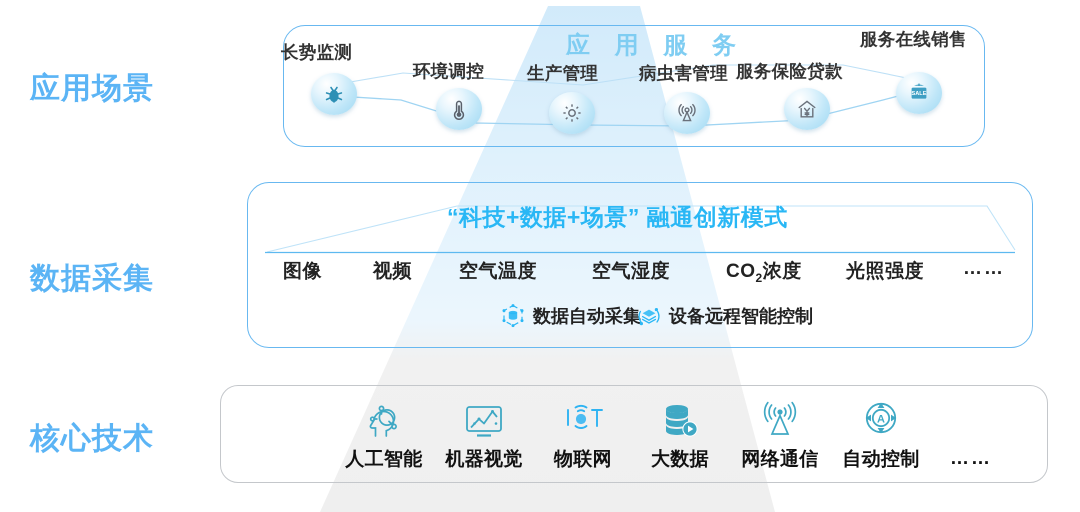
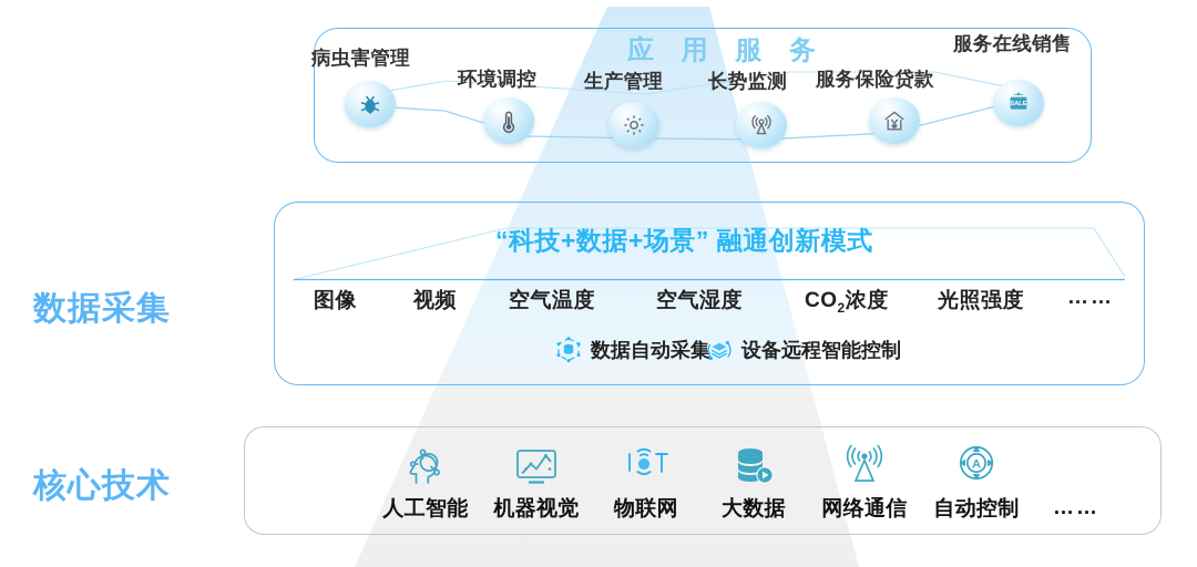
- 应用场景
  数据采集
  核心技术
  应 用 服 务
- 长势监测
+ 病虫害管理
  环境调控
  生产管理
- 病虫害管理
+ 长势监测
  服务保险贷款
  服务在线销售
  “科技+数据+场景” 融通创新模式
  图像
  视频
  空气温度
  空气湿度
  CO2浓度
  光照强度
  ……
  数据自动采集
  设备远程智能控制
  人工智能
  机器视觉
  物联网
  大数据
  网络通信
  A
  自动控制
  ……
